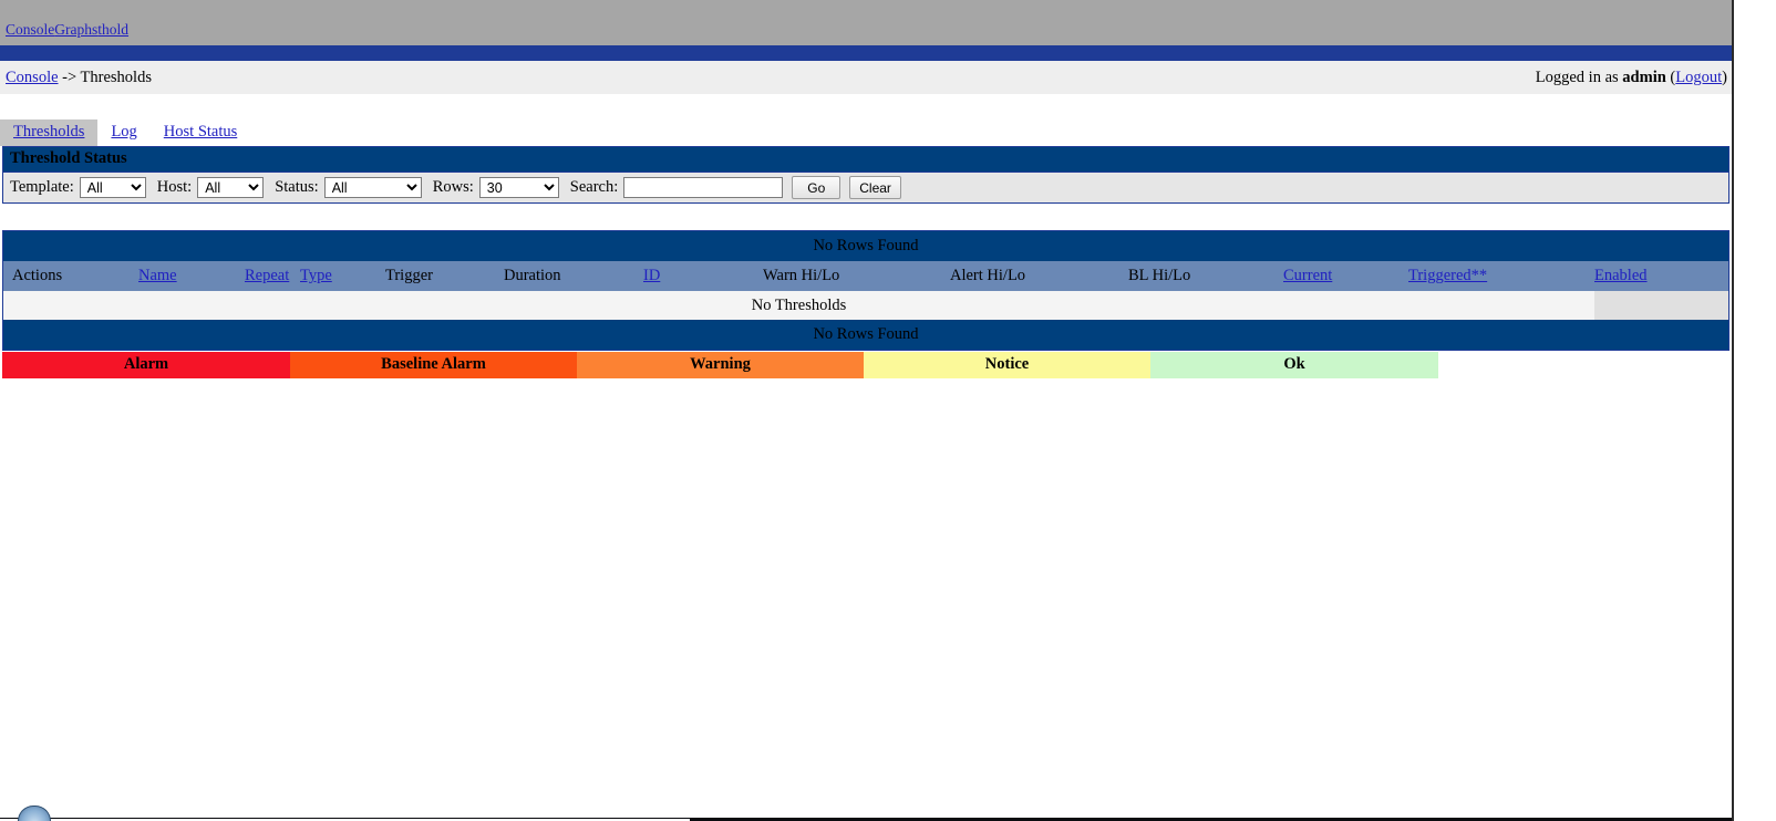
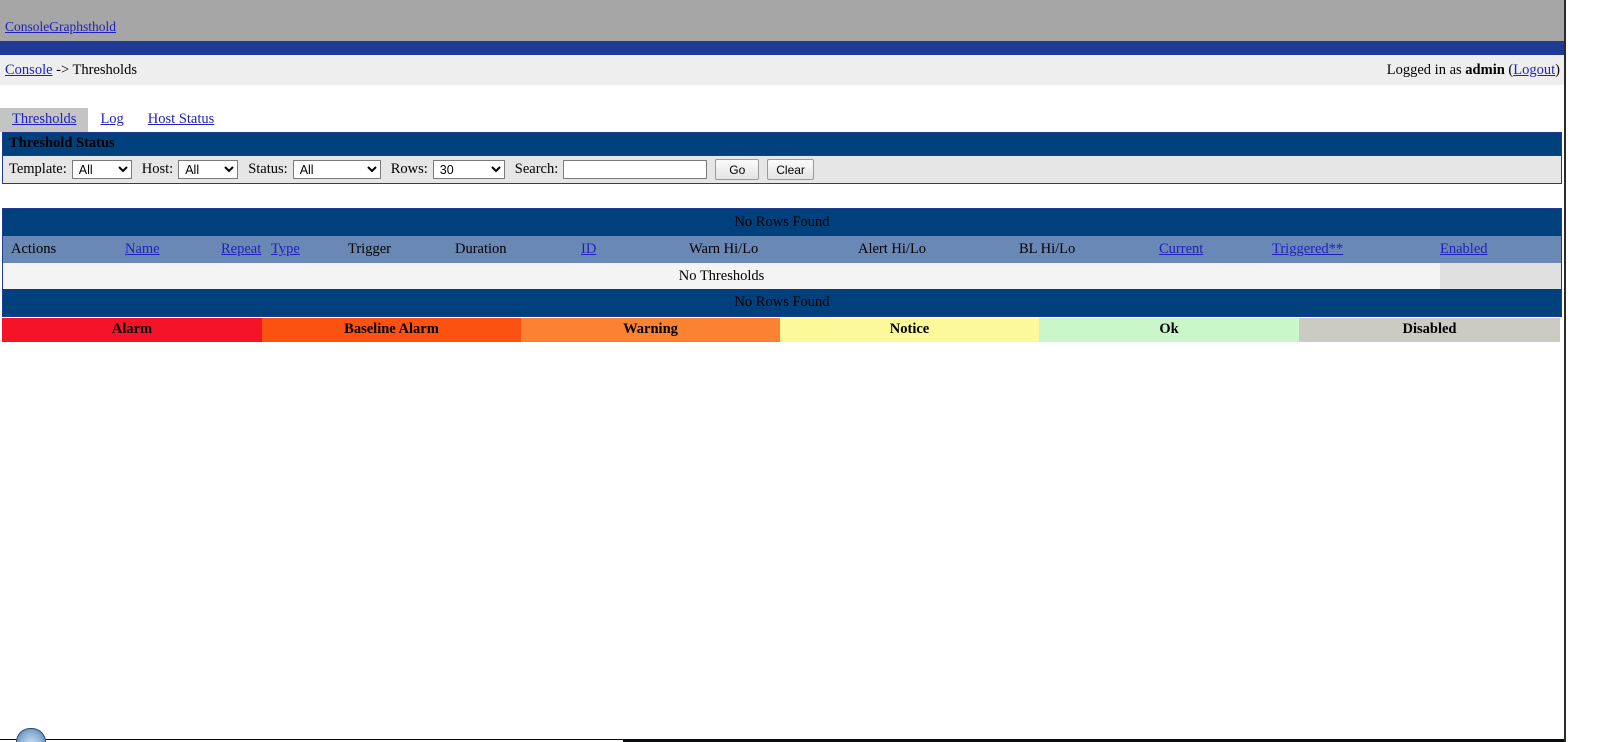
  ConsoleGraphsthold
  Console -> Thresholds
  Logged in as admin (Logout)
  Thresholds Log Host Status
  Threshold Status
  Template:
  All
  Host:
  All
  Status:
  All
  Rows:
  30
  Search:
  Go
  Clear
  No Rows Found
  Actions
  Name
  Repeat
  Type
  Trigger
  Duration
  ID
  Warn Hi/Lo
  Alert Hi/Lo
  BL Hi/Lo
  Current
  Triggered**
  Enabled
  No Thresholds
  No Rows Found
  Alarm
  Baseline Alarm
  Warning
  Notice
  Ok
+ Disabled
